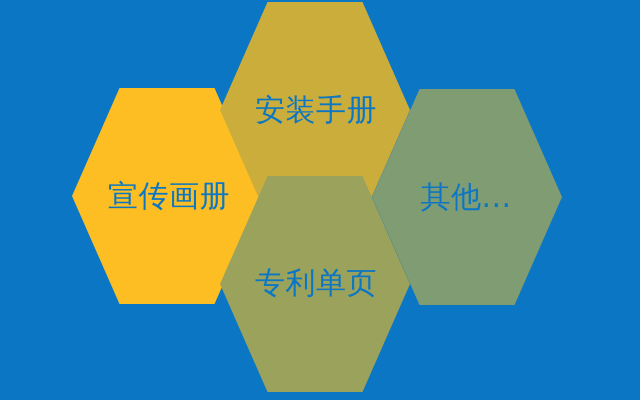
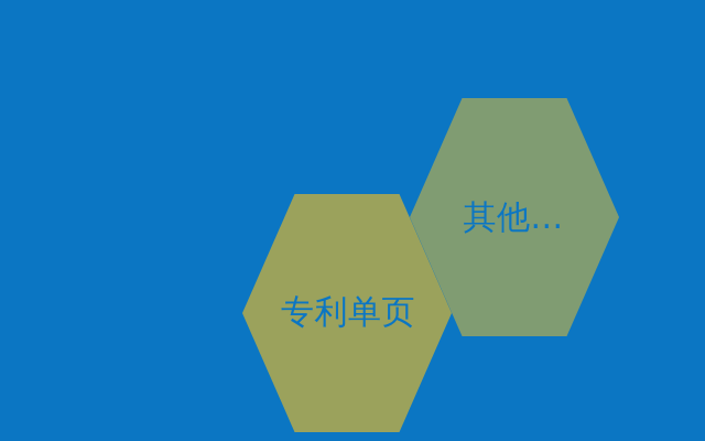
- 宣传画册
- 安装手册
  专利单页
  其他...
